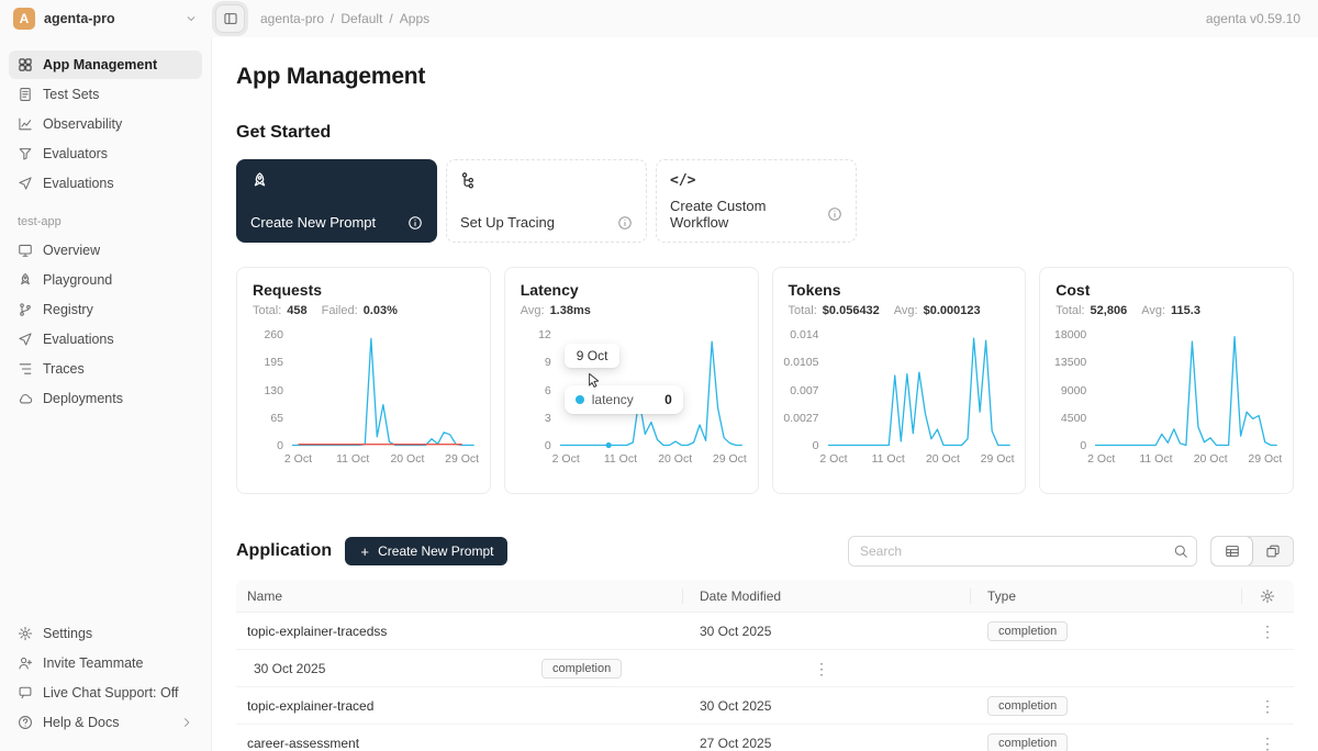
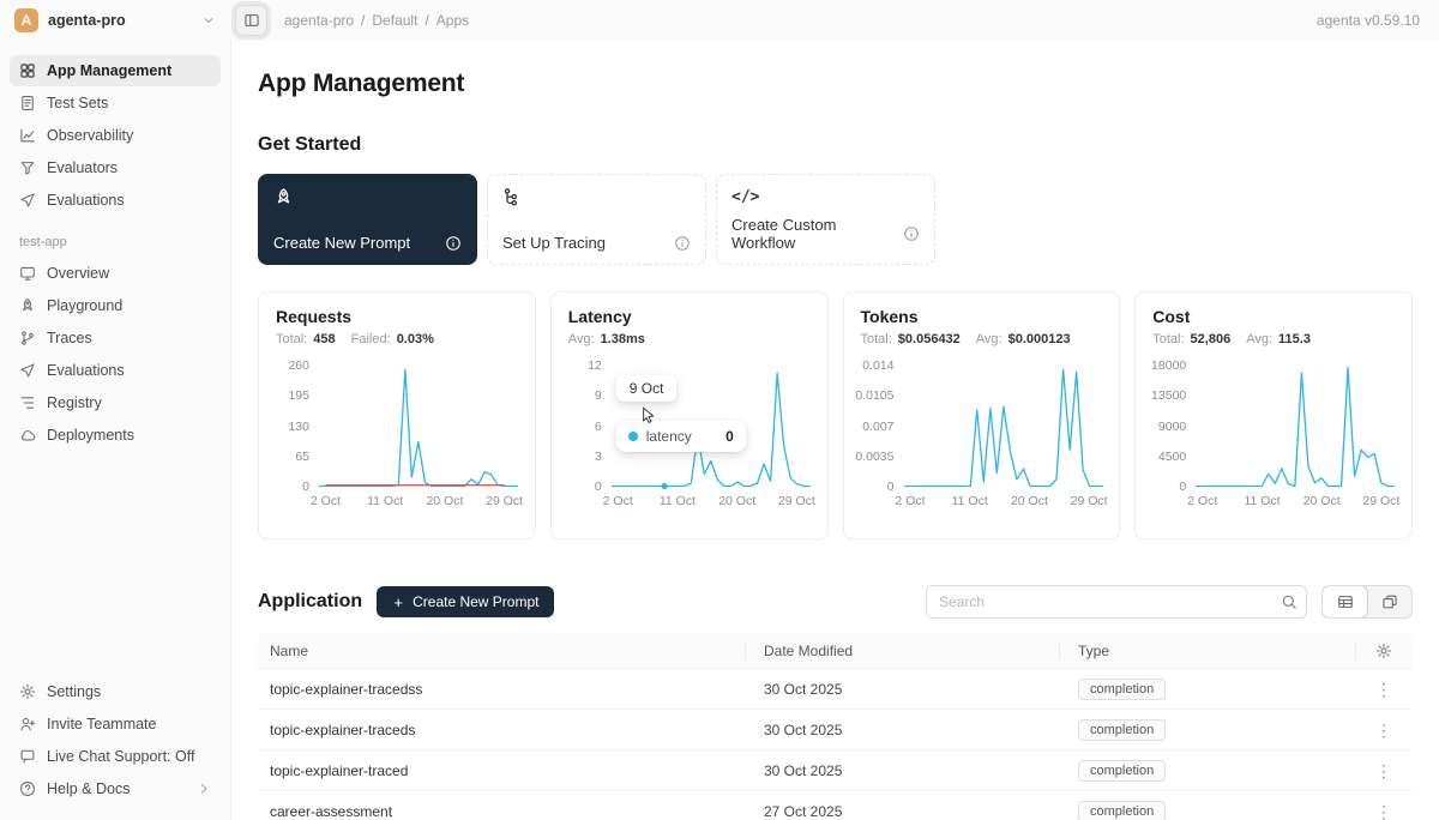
  A
  agenta-pro
  agenta-pro
  /
  Default
  /
  Apps
  agenta v0.59.10
  App Management
  Test Sets
  Observability
  Evaluators
  Evaluations
  test-app
  Overview
  Playground
- Registry
+ Traces
  Evaluations
- Traces
+ Registry
  Deployments
  Settings
  Invite Teammate
  Live Chat Support: Off
  Help & Docs
  App Management
  Get Started
  Create New Prompt
  Set Up Tracing
  </>
  Create Custom Workflow
  Requests
  Total:
  458
  Failed:
  0.03%
  260
  195
  130
  65
  0
  2 Oct
  11 Oct
  20 Oct
  29 Oct
  Latency
  Avg:
  1.38ms
  12
  9
  6
  3
  0
  9 Oct
  latency
  0
  2 Oct
  11 Oct
  20 Oct
  29 Oct
  Tokens
  Total:
  $0.056432
  Avg:
  $0.000123
  0.014
  0.0105
  0.007
- 0.0027
+ 0.0035
  0
  2 Oct
  11 Oct
  20 Oct
  29 Oct
  Cost
  Total:
  52,806
  Avg:
  115.3
  18000
  13500
  9000
  4500
  0
  2 Oct
  11 Oct
  20 Oct
  29 Oct
  Application
  +
  Create New Prompt
  Search
  Name
  Date Modified
  Type
  topic-explainer-tracedss
  30 Oct 2025
  completion
  ⋮
+ topic-explainer-traceds
  30 Oct 2025
  completion
  ⋮
  topic-explainer-traced
  30 Oct 2025
  completion
  ⋮
  career-assessment
  27 Oct 2025
  completion
  ⋮
